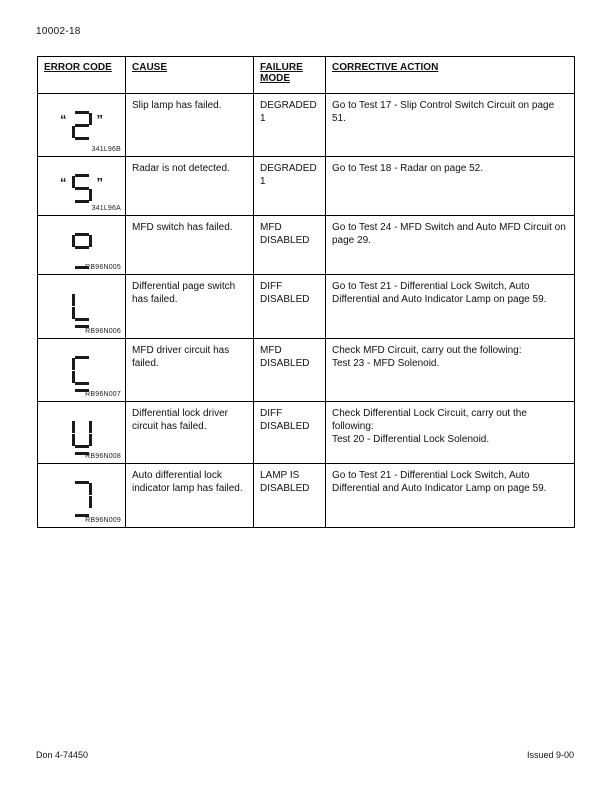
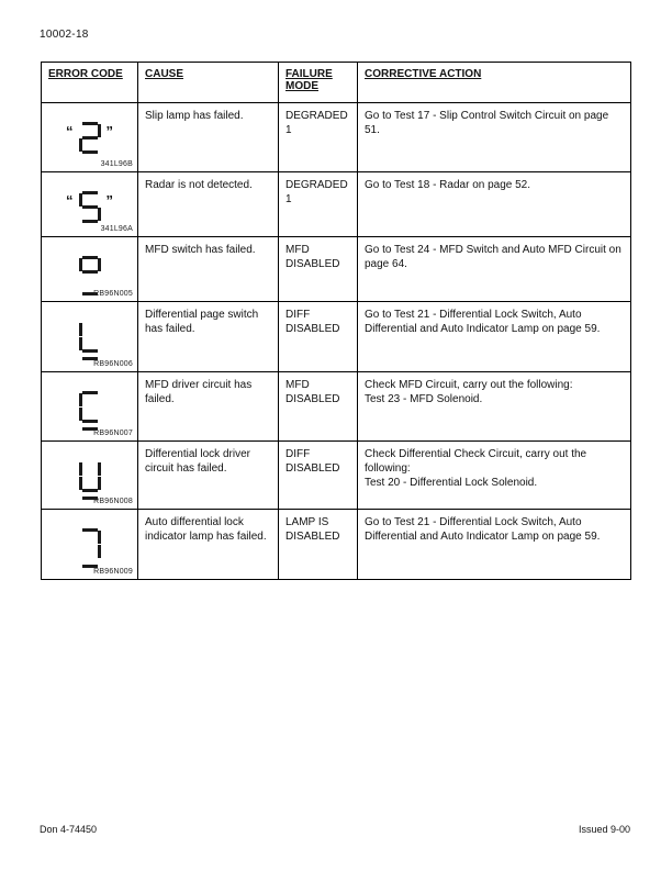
  10002-18
  ERROR CODE	CAUSE	FAILURE MODE	CORRECTIVE ACTION
  “ ”	Slip lamp has failed.	DEGRADED 1	Go to Test 17 - Slip Control Switch Circuit on page 51.
  “ ”	Radar is not detected.	DEGRADED 1	Go to Test 18 - Radar on page 52.
- 	MFD switch has failed.	MFD DISABLED	Go to Test 24 - MFD Switch and Auto MFD Circuit on page 29.
+ 	MFD switch has failed.	MFD DISABLED	Go to Test 24 - MFD Switch and Auto MFD Circuit on page 64.
  	Differential page switch has failed.	DIFF DISABLED	Go to Test 21 - Differential Lock Switch, Auto Differential and Auto Indicator Lamp on page 59.
  	MFD driver circuit has failed.	MFD DISABLED	Check MFD Circuit, carry out the following: Test 23 - MFD Solenoid.
- 	Differential lock driver circuit has failed.	DIFF DISABLED	Check Differential Lock Circuit, carry out the following: Test 20 - Differential Lock Solenoid.
+ 	Differential lock driver circuit has failed.	DIFF DISABLED	Check Differential Check Circuit, carry out the following: Test 20 - Differential Lock Solenoid.
  	Auto differential lock indicator lamp has failed.	LAMP IS DISABLED	Go to Test 21 - Differential Lock Switch, Auto Differential and Auto Indicator Lamp on page 59.
  Don 4-74450
  Issued 9-00
